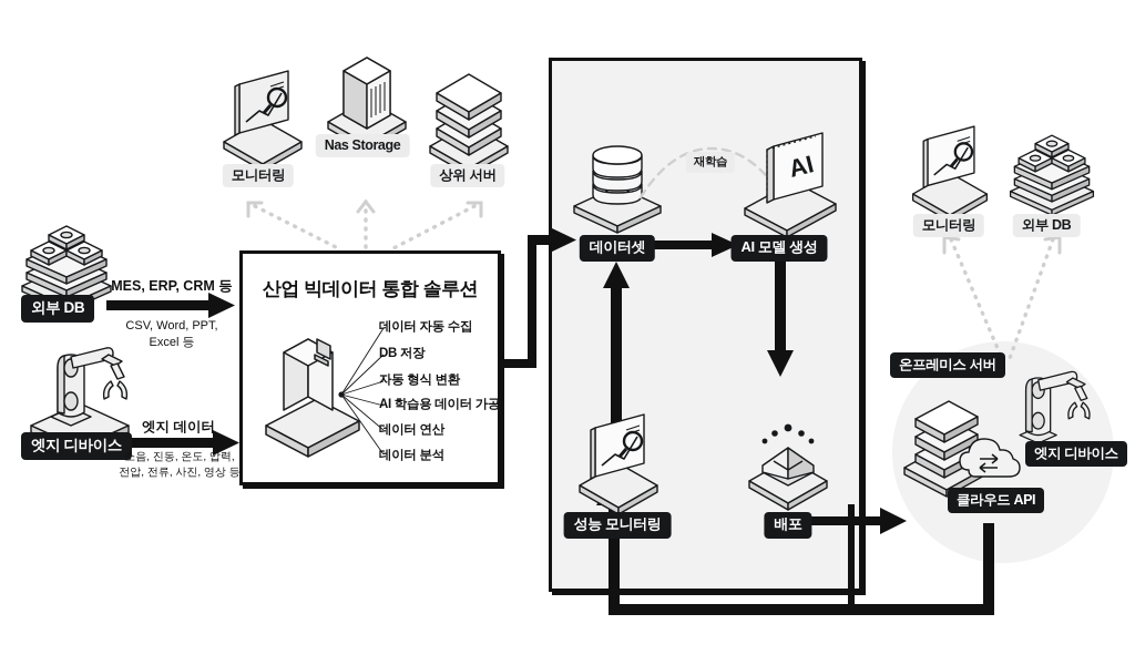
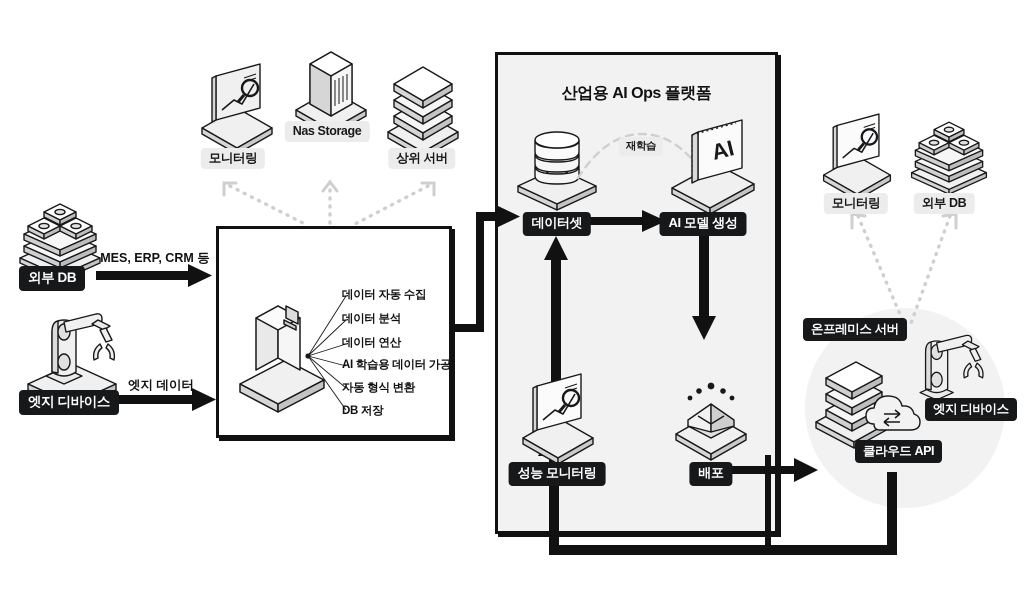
  모니터링
  Nas Storage
  상위 서버
  외부 DB
  MES, ERP, CRM 등
- CSV, Word, PPT,
- Excel 등
  엣지 디바이스
  엣지 데이터
- 소음, 진동, 온도, 압력,
- 전압, 전류, 사진, 영상 등
- 산업 빅데이터 통합 솔루션
  데이터 자동 수집
- DB 저장
+ 데이터 분석
- 자동 형식 변환
+ 데이터 연산
  AI 학습용 데이터 가공
- 데이터 연산
+ 자동 형식 변환
- 데이터 분석
+ DB 저장
+ 산업용 AI Ops 플랫폼
  데이터셋
  재학습
  AI 모델 생성
  성능 모니터링
  배포
  모니터링
  외부 DB
  온프레미스 서버
  엣지 디바이스
  클라우드 API
